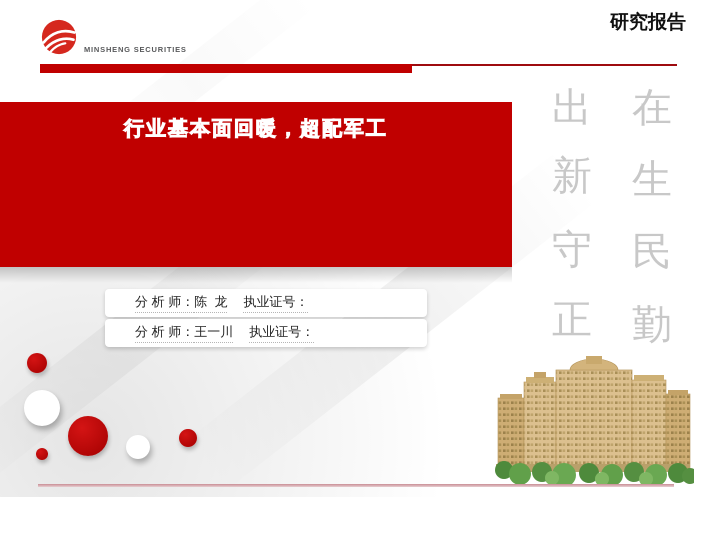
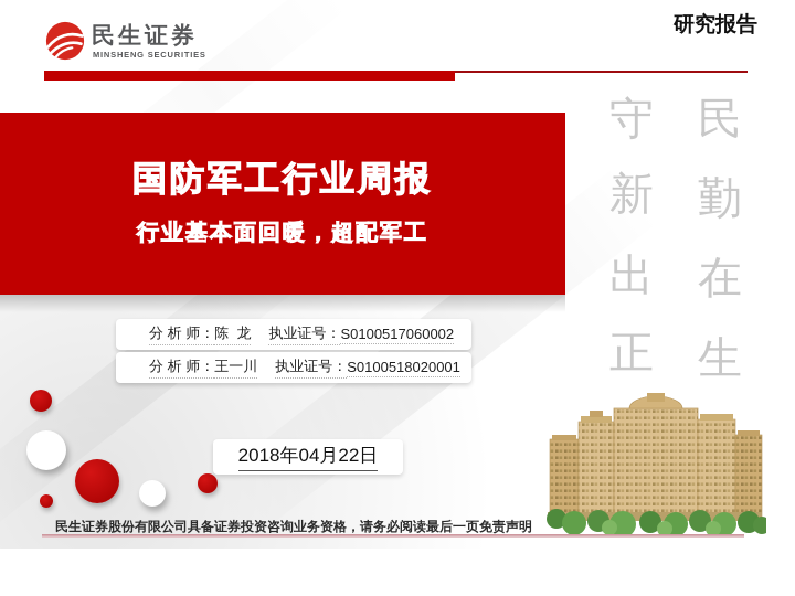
+ 民生证券
  MINSHENG SECURITIES
  研究报告
+ 国防军工行业周报
  行业基本面回暖，超配军工
- 出
+ 守
  新
- 守
+ 出
  正
- 在
+ 民
- 生
+ 勤
- 民
+ 在
- 勤
+ 生
  分 析 师：
  陈 龙
  执业证号：
+ S0100517060002
  分 析 师：
  王一川
  执业证号：
+ S0100518020001
+ 2018年04月22日
+ 民生证券股份有限公司具备证券投资咨询业务资格，请务必阅读最后一页免责声明
